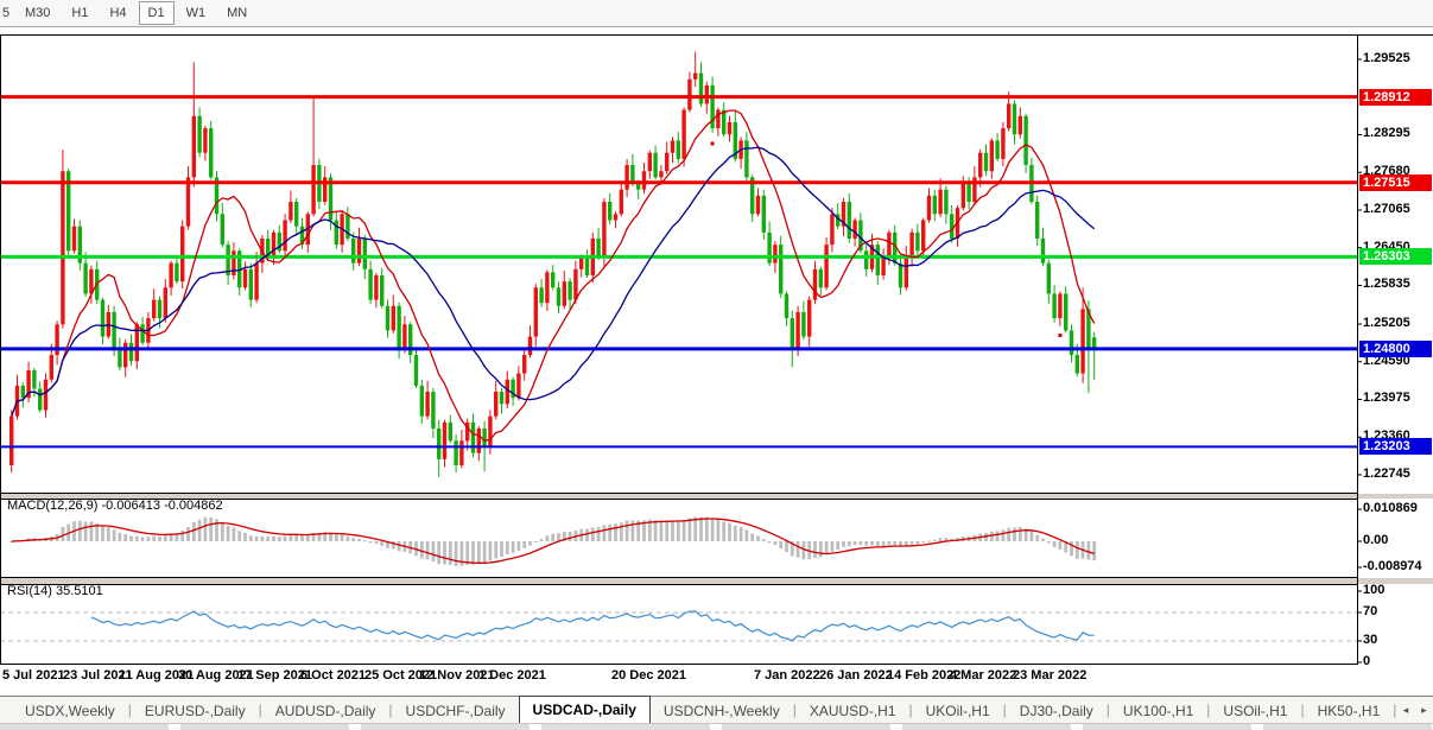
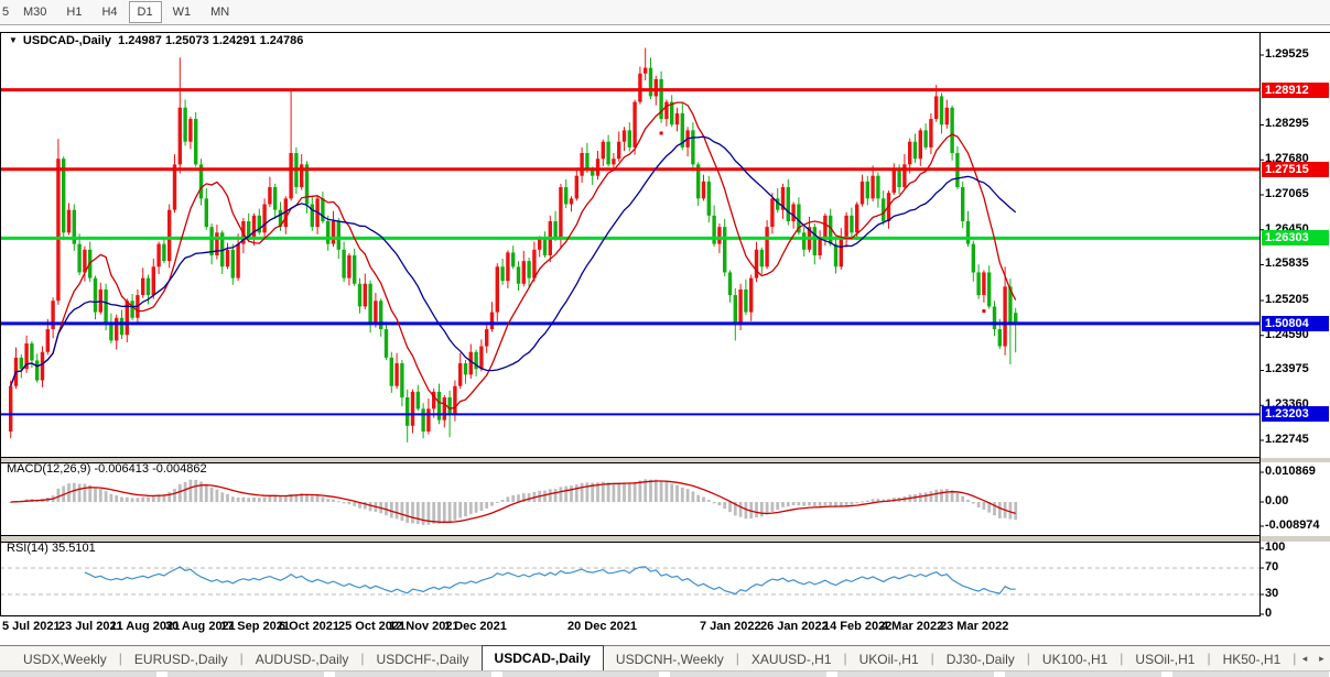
  5
  M30
  H1
  H4
  D1
  W1
  MN
+ ▼ USDCAD-,Daily 1.24987 1.25073 1.24291 1.24786
  MACD(12,26,9) -0.006413 -0.004862
  RSI(14) 35.5101
  USDX,Weekly
  |
  EURUSD-,Daily
  |
  AUDUSD-,Daily
  |
  USDCHF-,Daily
  USDCAD-,Daily
  USDCNH-,Weekly
  |
  XAUUSD-,H1
  |
  UKOil-,H1
  |
  DJ30-,Daily
  |
  UK100-,H1
  |
  USOil-,H1
  |
  HK50-,H1
  |
  ◂
  ▸
  1.29525
  1.28295
  1.27680
  1.27065
  1.26450
  1.25835
  1.25205
  1.24590
  1.23975
  1.23360
  1.22745
  1.28912
  1.27515
  1.26303
- 1.24800
+ 1.50804
  1.23203
  0.010869
  0.00
  -0.008974
  100
  70
  30
  0
  5 Jul 2021
  23 Jul 2021
  11 Aug 2021
  30 Aug 2021
  17 Sep 2021
  6 Oct 2021
  25 Oct 2021
  12 Nov 2021
  1 Dec 2021
  20 Dec 2021
  7 Jan 2022
  26 Jan 2022
  14 Feb 2022
  4 Mar 2022
  23 Mar 2022
